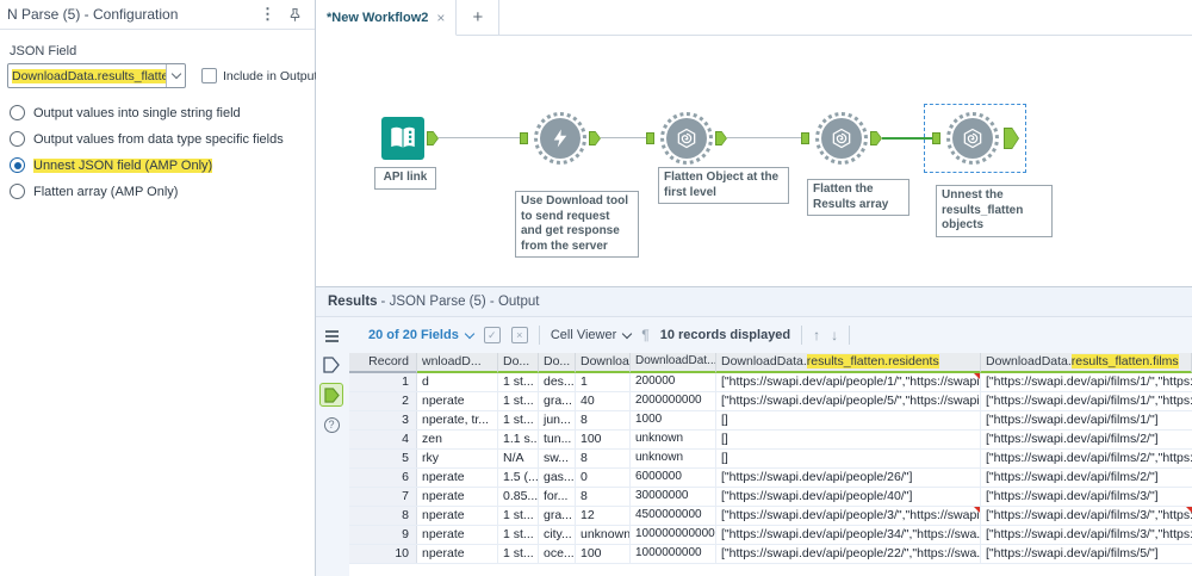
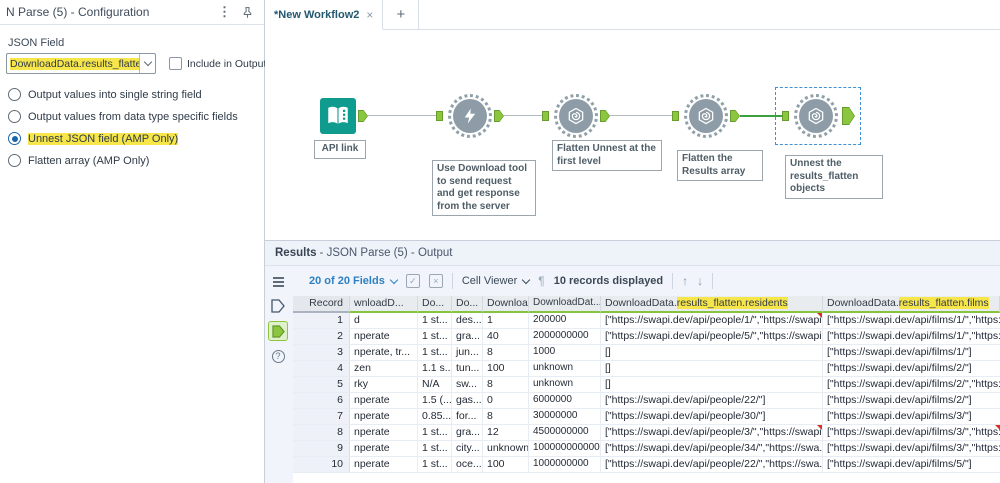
  N Parse (5) - Configuration
  ⋮
  JSON Field
  DownloadData.results_flatte
  Include in Outpu
  Output values into single string field
  Output values from data type specific fields
  Unnest JSON field (AMP Only)
  Flatten array (AMP Only)
  *New Workflow2
  ×
  +
  API link
  Use Download tool to send request and get response from the server
- Flatten Object at the first level
+ Flatten Unnest at the first level
  Flatten the Results array
  Unnest the results_flatten objects
  Results
  - JSON Parse (5) - Output
  ?
  20 of 20 Fields
  ✓
  ×
  Cell Viewer
  ¶
  10 records displayed
  ↑
  ↓
  Record
  wnloadD...
  Do...
  Do...
  Downloa
  DownloadDat...
  DownloadData.results_flatten.residents
  DownloadData.results_flatten.films
  1
  d
  1 st...
  des...
  1
  200000
  ["https://swapi.dev/api/people/1/","https://swapi
  ["https://swapi.dev/api/films/1/","https
  2
  nperate
  1 st...
  gra...
  40
  2000000000
  ["https://swapi.dev/api/people/5/","https://swapi
  ["https://swapi.dev/api/films/1/","https
  3
  nperate, tr...
  1 st...
  jun...
  8
  1000
  []
  ["https://swapi.dev/api/films/1/"]
  4
  zen
  1.1 s..
  tun...
  100
  unknown
  []
  ["https://swapi.dev/api/films/2/"]
  5
  rky
  N/A
  sw...
  8
  unknown
  []
  ["https://swapi.dev/api/films/2/","https
  6
  nperate
  1.5 (...
  gas...
  0
  6000000
- ["https://swapi.dev/api/people/26/"]
+ ["https://swapi.dev/api/people/22/"]
  ["https://swapi.dev/api/films/2/"]
  7
  nperate
  0.85...
  for...
  8
  30000000
- ["https://swapi.dev/api/people/40/"]
+ ["https://swapi.dev/api/people/30/"]
  ["https://swapi.dev/api/films/3/"]
  8
  nperate
  1 st...
  gra...
  12
  4500000000
  ["https://swapi.dev/api/people/3/","https://swapi
  ["https://swapi.dev/api/films/3/","https
  9
  nperate
  1 st...
  city...
  unknown
  100000000000
  ["https://swapi.dev/api/people/34/","https://swa.
  ["https://swapi.dev/api/films/3/","https
  10
  nperate
  1 st...
  oce...
  100
  1000000000
  ["https://swapi.dev/api/people/22/","https://swa.
  ["https://swapi.dev/api/films/5/"]
